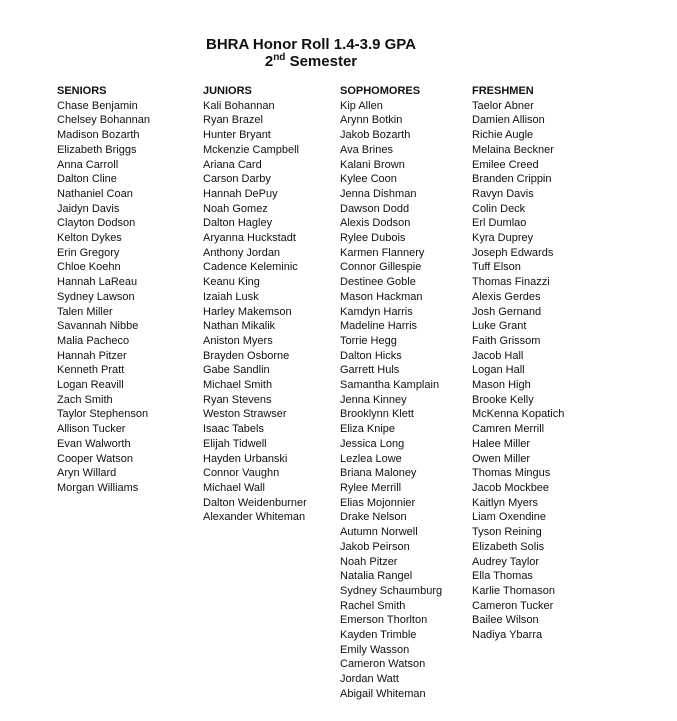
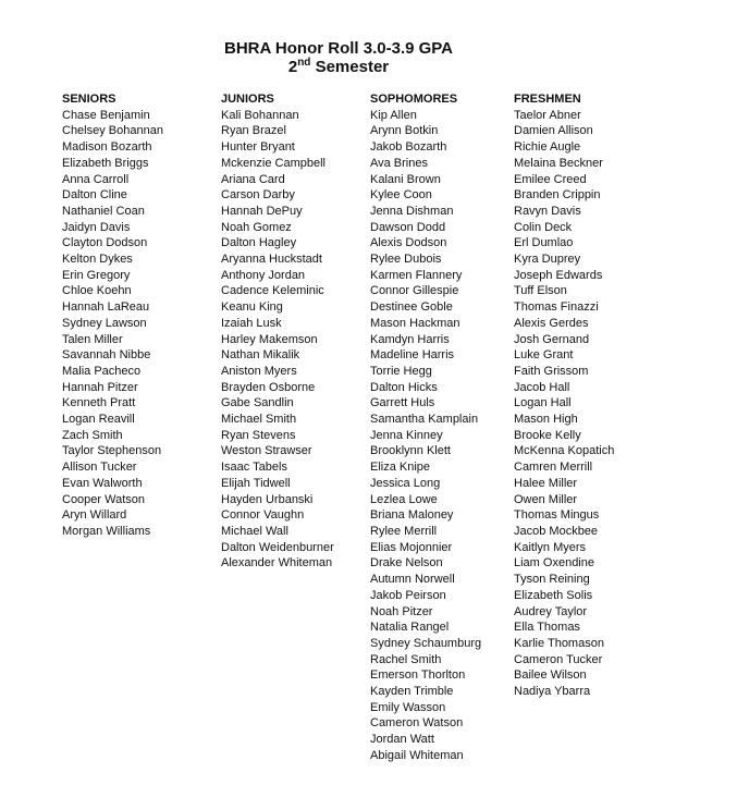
- BHRA Honor Roll 1.4-3.9 GPA
+ BHRA Honor Roll 3.0-3.9 GPA
  2nd Semester
  SENIORS
  Chase Benjamin
  Chelsey Bohannan
  Madison Bozarth
  Elizabeth Briggs
  Anna Carroll
  Dalton Cline
  Nathaniel Coan
  Jaidyn Davis
  Clayton Dodson
  Kelton Dykes
  Erin Gregory
  Chloe Koehn
  Hannah LaReau
  Sydney Lawson
  Talen Miller
  Savannah Nibbe
  Malia Pacheco
  Hannah Pitzer
  Kenneth Pratt
  Logan Reavill
  Zach Smith
  Taylor Stephenson
  Allison Tucker
  Evan Walworth
  Cooper Watson
  Aryn Willard
  Morgan Williams
  JUNIORS
  Kali Bohannan
  Ryan Brazel
  Hunter Bryant
  Mckenzie Campbell
  Ariana Card
  Carson Darby
  Hannah DePuy
  Noah Gomez
  Dalton Hagley
  Aryanna Huckstadt
  Anthony Jordan
  Cadence Keleminic
  Keanu King
  Izaiah Lusk
  Harley Makemson
  Nathan Mikalik
  Aniston Myers
  Brayden Osborne
  Gabe Sandlin
  Michael Smith
  Ryan Stevens
  Weston Strawser
  Isaac Tabels
  Elijah Tidwell
  Hayden Urbanski
  Connor Vaughn
  Michael Wall
  Dalton Weidenburner
  Alexander Whiteman
  SOPHOMORES
  Kip Allen
  Arynn Botkin
  Jakob Bozarth
  Ava Brines
  Kalani Brown
  Kylee Coon
  Jenna Dishman
  Dawson Dodd
  Alexis Dodson
  Rylee Dubois
  Karmen Flannery
  Connor Gillespie
  Destinee Goble
  Mason Hackman
  Kamdyn Harris
  Madeline Harris
  Torrie Hegg
  Dalton Hicks
  Garrett Huls
  Samantha Kamplain
  Jenna Kinney
  Brooklynn Klett
  Eliza Knipe
  Jessica Long
  Lezlea Lowe
  Briana Maloney
  Rylee Merrill
  Elias Mojonnier
  Drake Nelson
  Autumn Norwell
  Jakob Peirson
  Noah Pitzer
  Natalia Rangel
  Sydney Schaumburg
  Rachel Smith
  Emerson Thorlton
  Kayden Trimble
  Emily Wasson
  Cameron Watson
  Jordan Watt
  Abigail Whiteman
  FRESHMEN
  Taelor Abner
  Damien Allison
  Richie Augle
  Melaina Beckner
  Emilee Creed
  Branden Crippin
  Ravyn Davis
  Colin Deck
  Erl Dumlao
  Kyra Duprey
  Joseph Edwards
  Tuff Elson
  Thomas Finazzi
  Alexis Gerdes
  Josh Gernand
  Luke Grant
  Faith Grissom
  Jacob Hall
  Logan Hall
  Mason High
  Brooke Kelly
  McKenna Kopatich
  Camren Merrill
  Halee Miller
  Owen Miller
  Thomas Mingus
  Jacob Mockbee
  Kaitlyn Myers
  Liam Oxendine
  Tyson Reining
  Elizabeth Solis
  Audrey Taylor
  Ella Thomas
  Karlie Thomason
  Cameron Tucker
  Bailee Wilson
  Nadiya Ybarra
